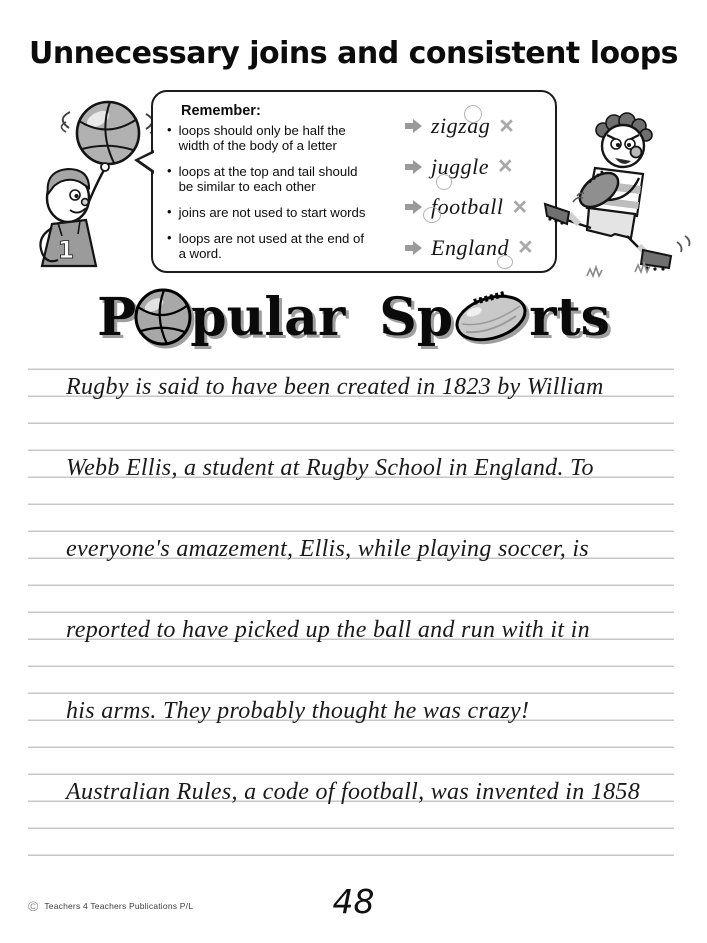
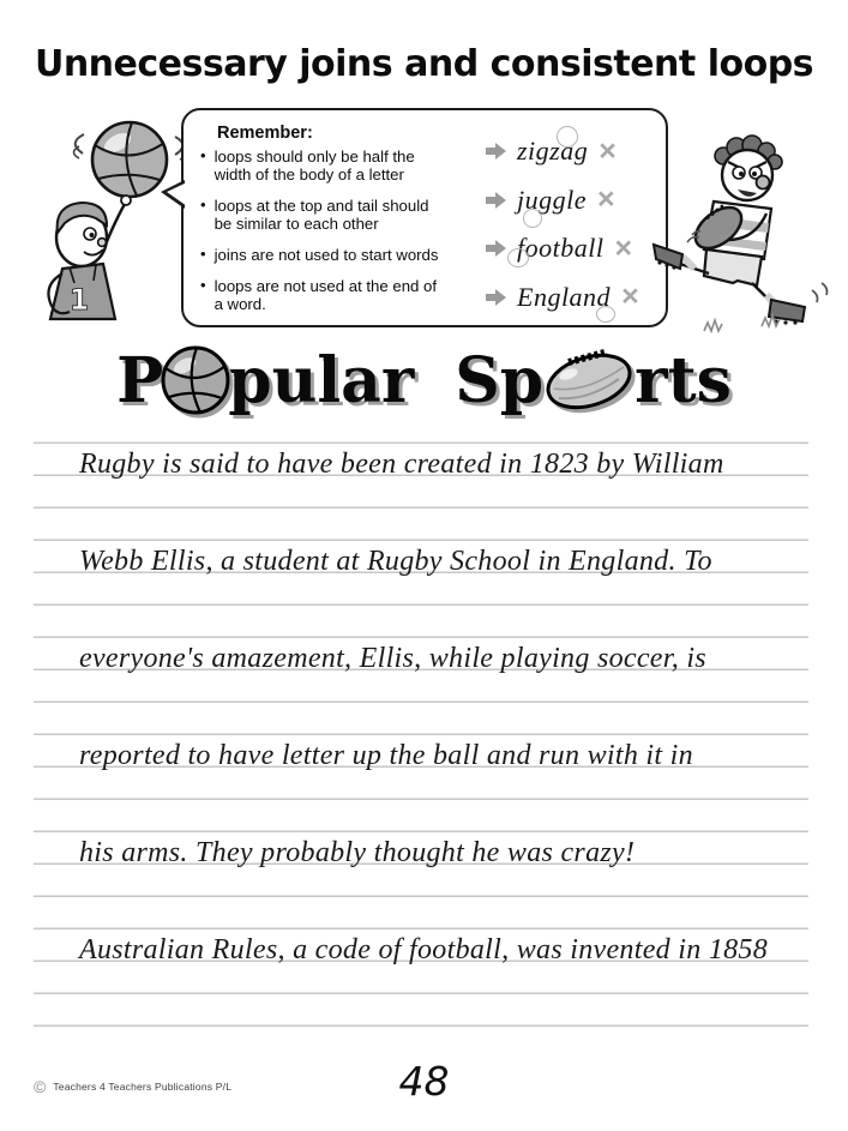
  Unnecessary joins and consistent loops
  1
  Remember:
  •
  loops should only be half the width of the body of a letter
  •
  loops at the top and tail should be similar to each other
  •
  joins are not used to start words
  •
  loops are not used at the end of a word.
  zigzag
  ×
  juggle
  ×
  football
  ×
  England
  ×
  P
  pular
  Sp
  rts
  Rugby is said to have been created in 1823 by William
  Webb Ellis, a student at Rugby School in England. To
  everyone's amazement, Ellis, while playing soccer, is
- reported to have picked up the ball and run with it in
+ reported to have letter up the ball and run with it in
  his arms. They probably thought he was crazy!
  Australian Rules, a code of football, was invented in 1858
  ©
  Teachers 4 Teachers Publications P/L
  48
